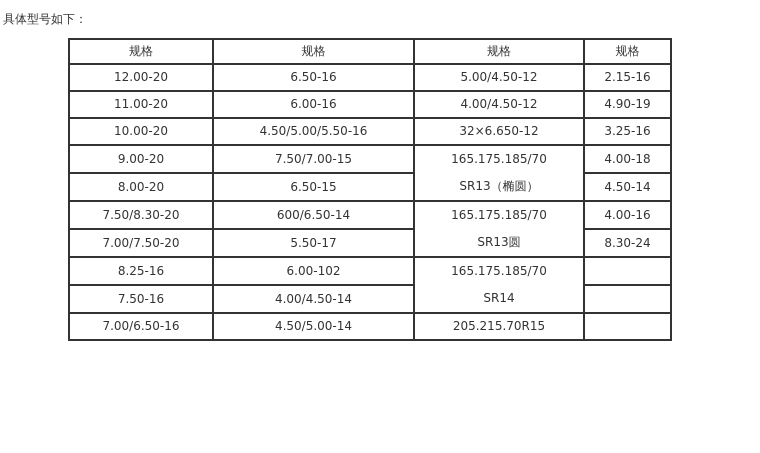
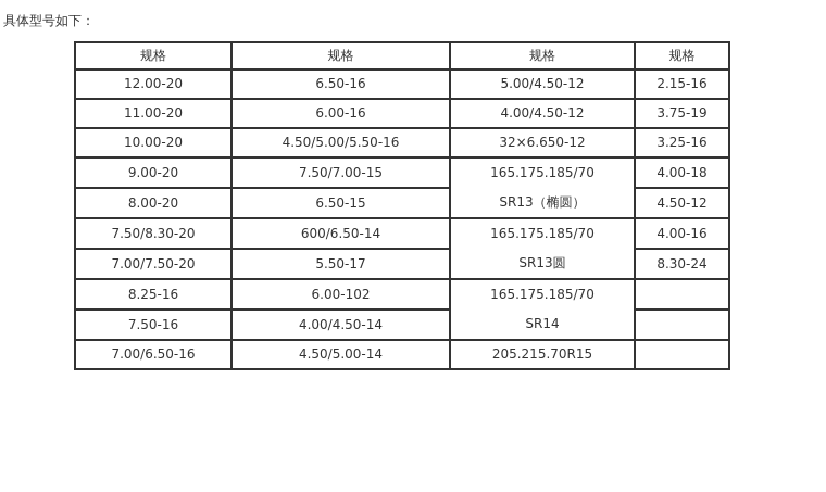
  具体型号如下：
  规格	规格	规格	规格
  12.00-20	6.50-16	5.00/4.50-12	2.15-16
- 11.00-20	6.00-16	4.00/4.50-12	4.90-19
+ 11.00-20	6.00-16	4.00/4.50-12	3.75-19
  10.00-20	4.50/5.00/5.50-16	32×6.650-12	3.25-16
  9.00-20	7.50/7.00-15	165.175.185/70SR13（椭圆）	4.00-18
- 8.00-20	6.50-15	4.50-14
+ 8.00-20	6.50-15	4.50-12
  7.50/8.30-20	600/6.50-14	165.175.185/70SR13圆	4.00-16
  7.00/7.50-20	5.50-17	8.30-24
  8.25-16	6.00-102	165.175.185/70SR14
  7.50-16	4.00/4.50-14
  7.00/6.50-16	4.50/5.00-14	205.215.70R15
